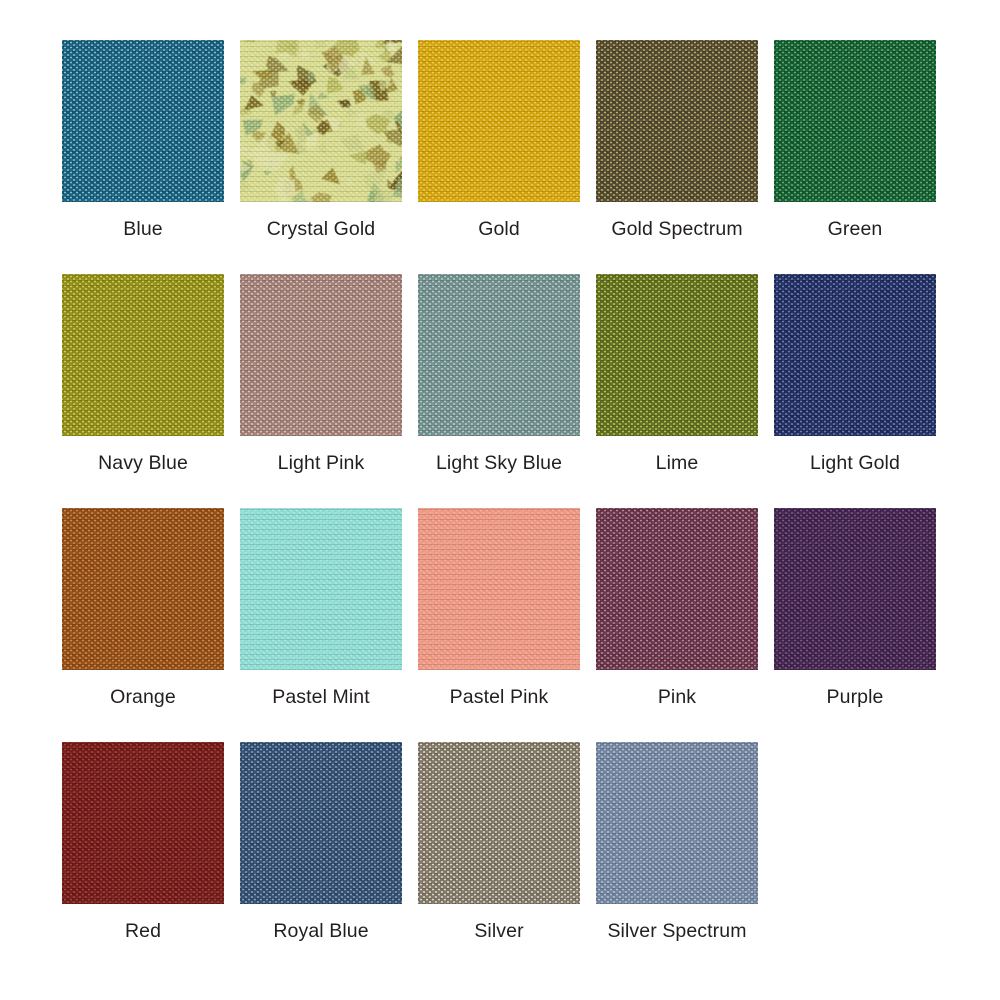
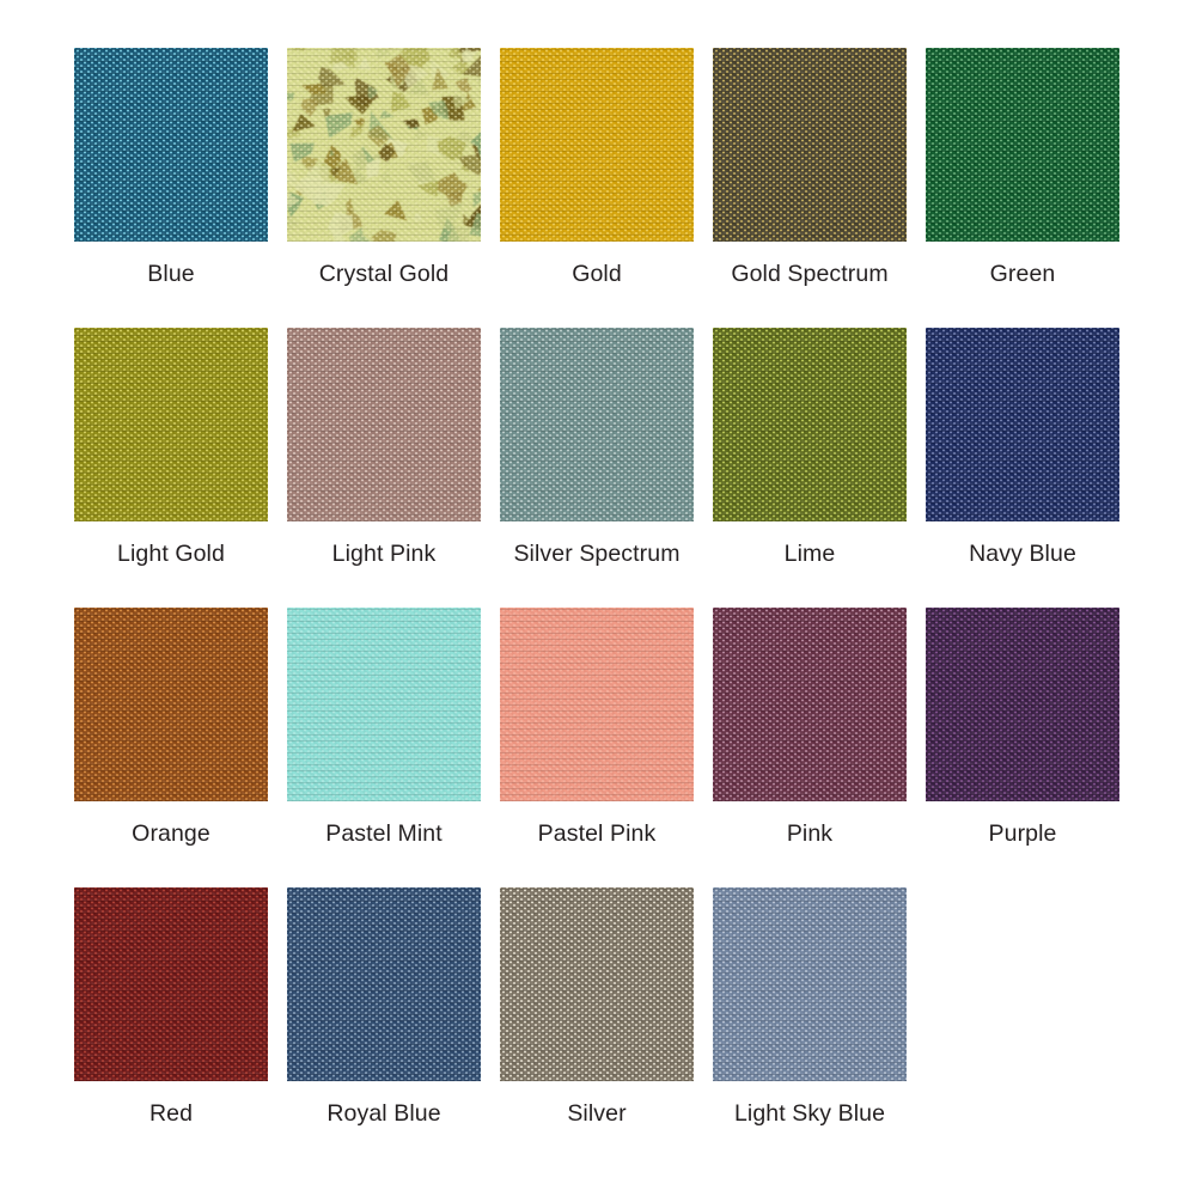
  Blue
  Crystal Gold
  Gold
  Gold Spectrum
  Green
- Navy Blue
+ Light Gold
  Light Pink
- Light Sky Blue
+ Silver Spectrum
  Lime
- Light Gold
+ Navy Blue
  Orange
  Pastel Mint
  Pastel Pink
  Pink
  Purple
  Red
  Royal Blue
  Silver
- Silver Spectrum
+ Light Sky Blue
